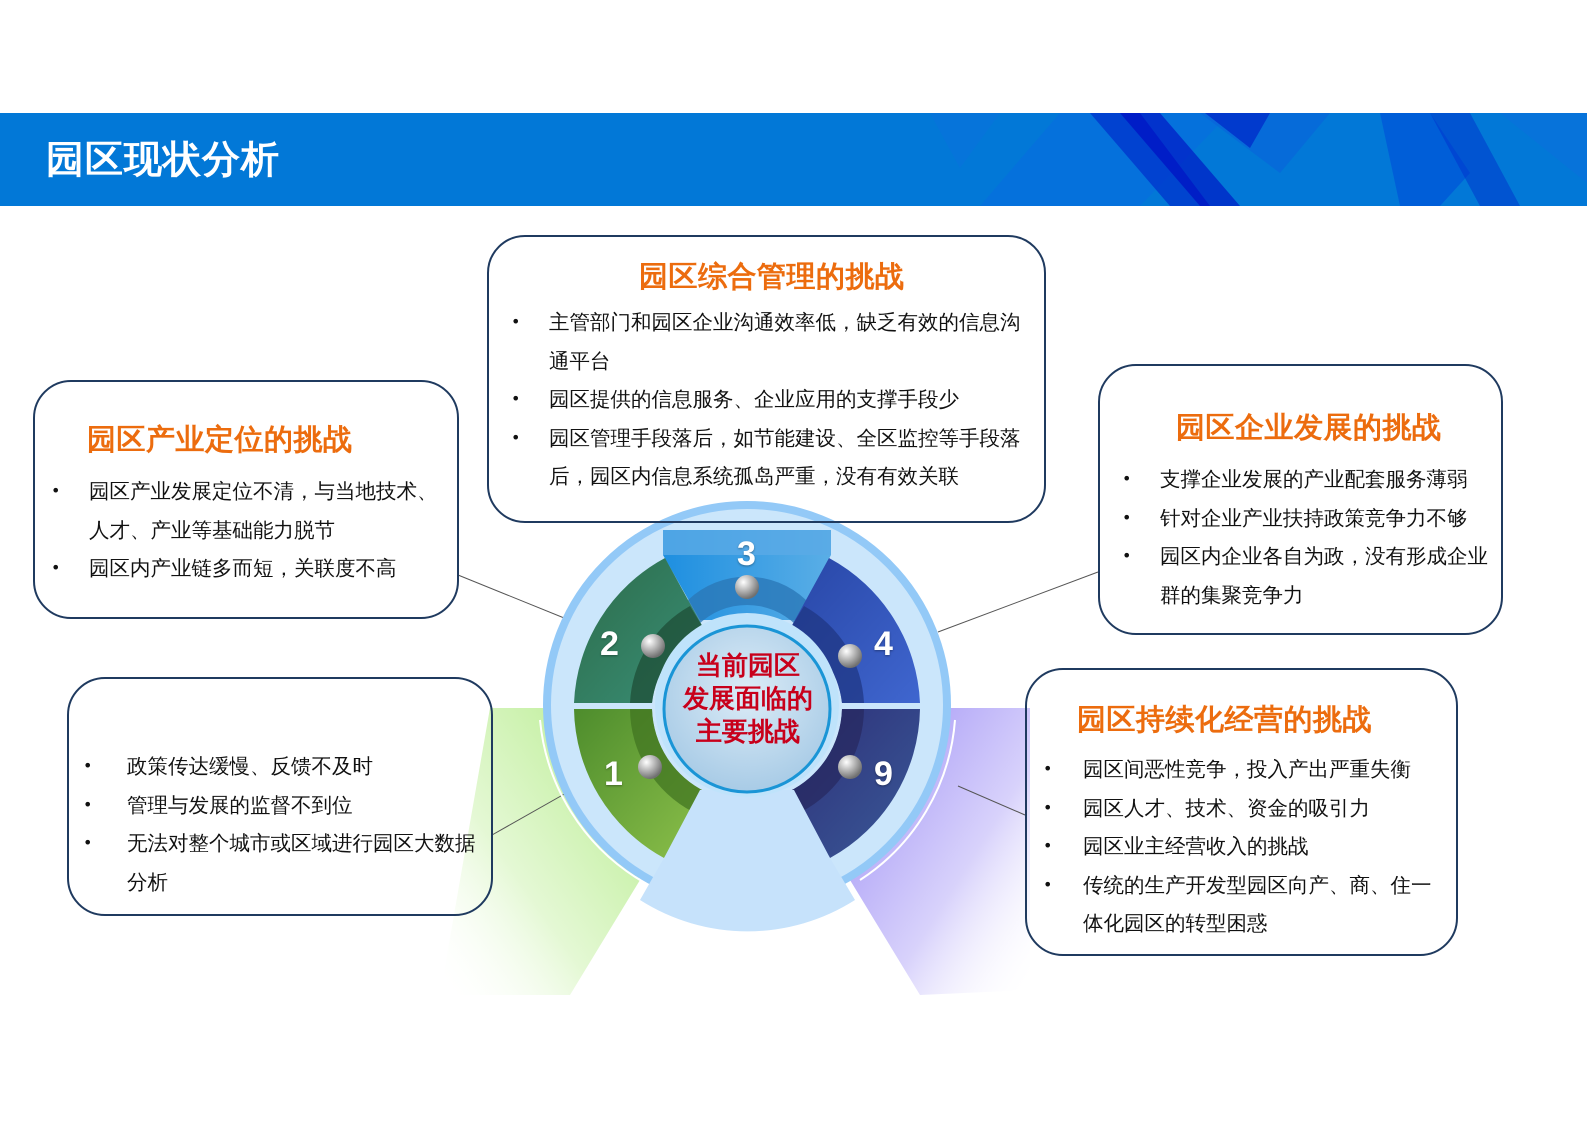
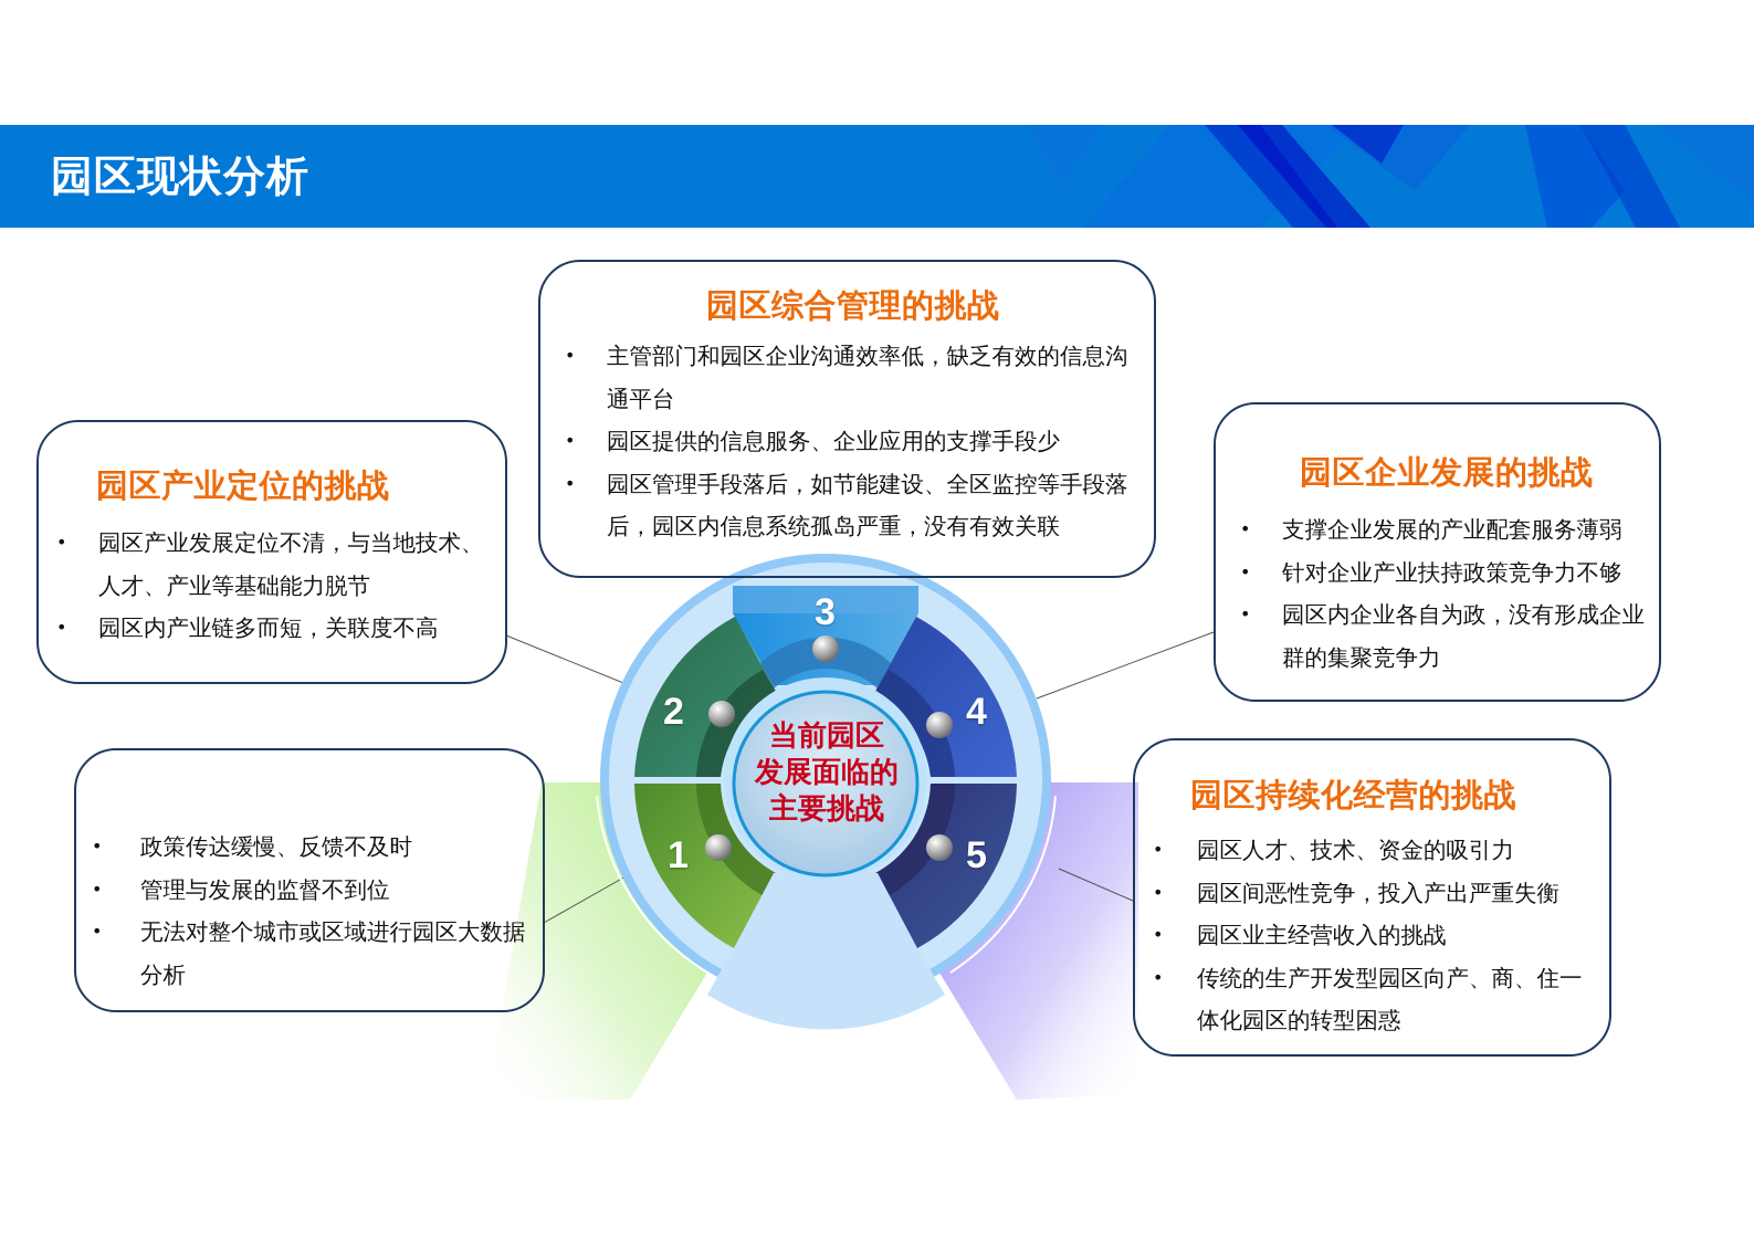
  园区现状分析
  3
  2
  4
  1
- 9
+ 5
  当前园区
  发展面临的
  主要挑战
  园区综合管理的挑战
  •
  主管部门和园区企业沟通效率低，缺乏有效的信息沟通平台
  •
  园区提供的信息服务、企业应用的支撑手段少
  •
  园区管理手段落后，如节能建设、全区监控等手段落后，园区内信息系统孤岛严重，没有有效关联
  园区产业定位的挑战
  •
  园区产业发展定位不清，与当地技术、人才、产业等基础能力脱节
  •
  园区内产业链多而短，关联度不高
  园区企业发展的挑战
  •
  支撑企业发展的产业配套服务薄弱
  •
  针对企业产业扶持政策竞争力不够
  •
  园区内企业各自为政，没有形成企业群的集聚竞争力
  •
  政策传达缓慢、反馈不及时
  •
  管理与发展的监督不到位
  •
  无法对整个城市或区域进行园区大数据分析
  园区持续化经营的挑战
  •
- 园区间恶性竞争，投入产出严重失衡
+ 园区人才、技术、资金的吸引力
  •
- 园区人才、技术、资金的吸引力
+ 园区间恶性竞争，投入产出严重失衡
  •
  园区业主经营收入的挑战
  •
  传统的生产开发型园区向产、商、住一体化园区的转型困惑
